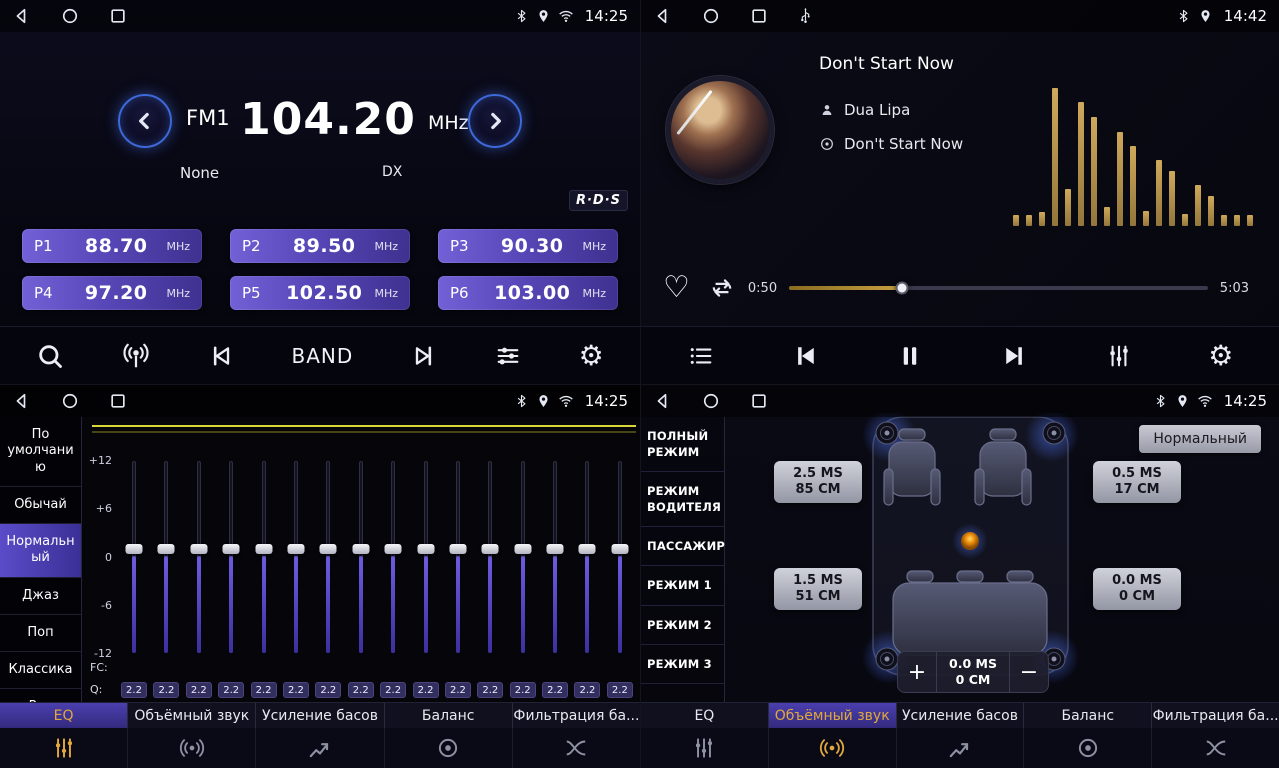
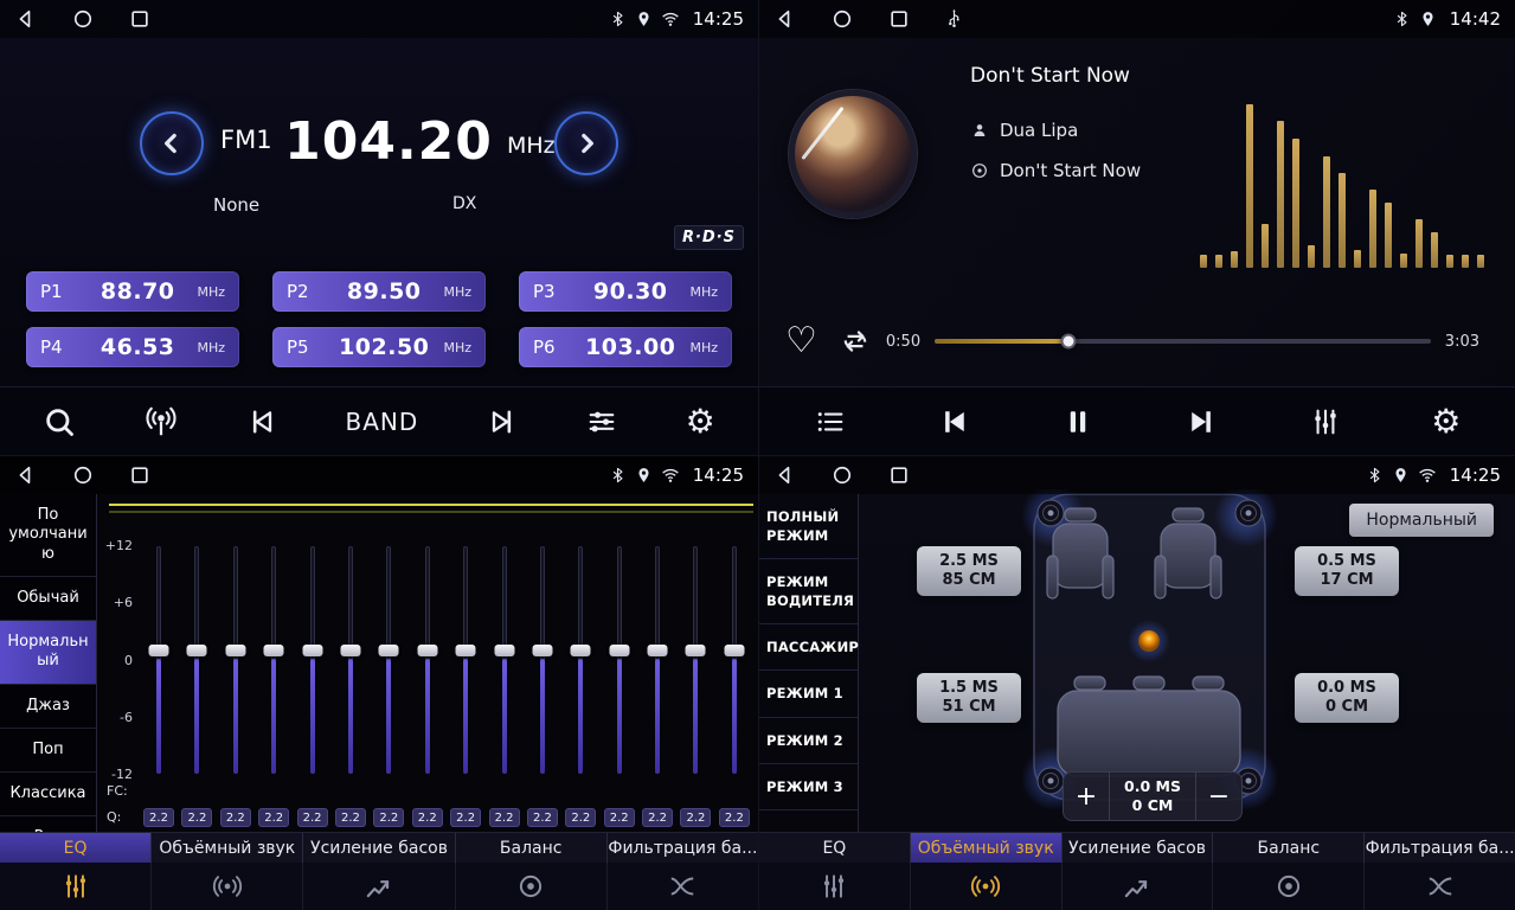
  14:25
  FM1
  104.20
  MHz
  None
  DX
  R·D·S
  P1
  88.70
  MHz
  P2
  89.50
  MHz
  P3
  90.30
  MHz
  P4
- 97.20
+ 46.53
  MHz
  P5
  102.50
  MHz
  P6
  103.00
  MHz
  BAND
  ⚙
  14:42
  Don't Start Now
  Dua Lipa
  Don't Start Now
  ♡
  0:50
- 5:03
+ 3:03
  ⚙
  14:25
  По умолчанию
  Обычай
  Нормальный
  Джаз
  Поп
  Классика
  +12
  +6
  0
  -6
  -12
  FC:
  Q:
  2.2
  2.2
  2.2
  2.2
  2.2
  2.2
  2.2
  2.2
  2.2
  2.2
  2.2
  2.2
  2.2
  2.2
  2.2
  2.2
  EQ
  Объёмный звук
  Усиление басов
  Баланс
  Фильтрация ба...
  14:25
  ПОЛНЫЙ РЕЖИМ
  РЕЖИМ ВОДИТЕЛЯ
  ПАССАЖИР
  РЕЖИМ 1
  РЕЖИМ 2
  РЕЖИМ 3
  Нормальный
  2.5 MS
  85 CM
  0.5 MS
  17 CM
  1.5 MS
  51 CM
  0.0 MS
  0 CM
  +
  0.0 MS
  0 CM
  −
  EQ
  Объёмный звук
  Усиление басов
  Баланс
  Фильтрация ба...
